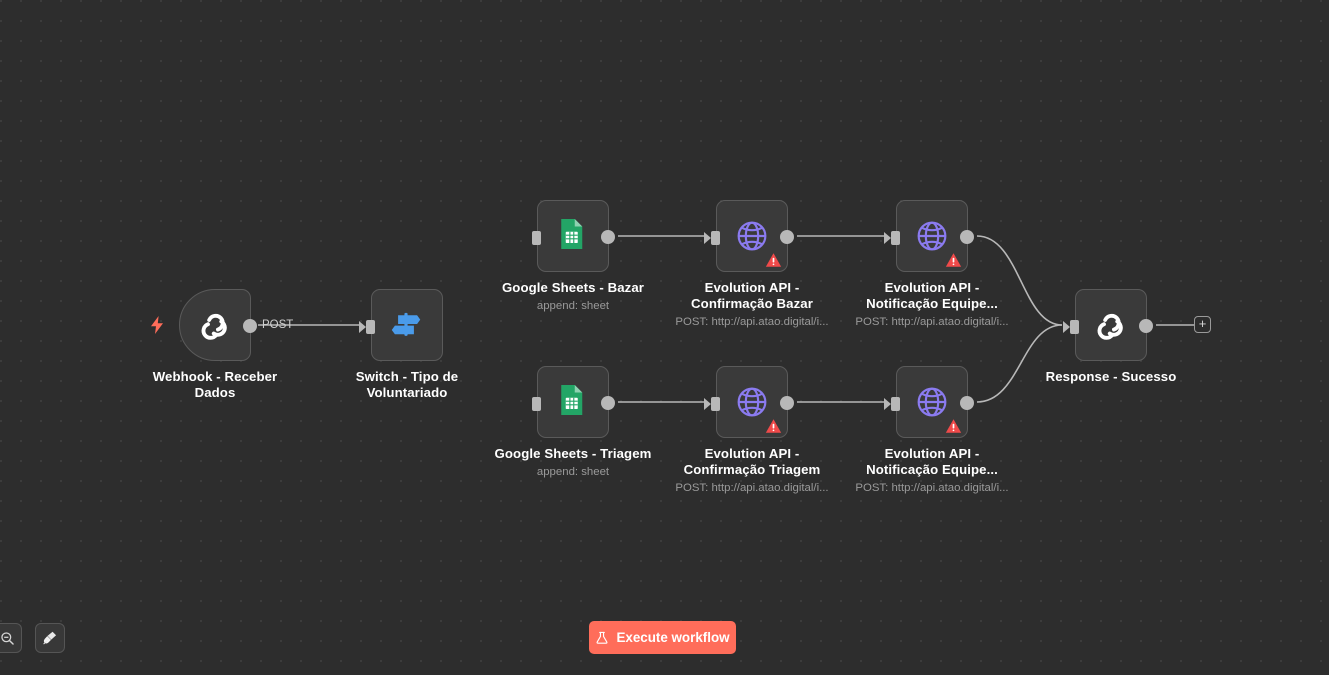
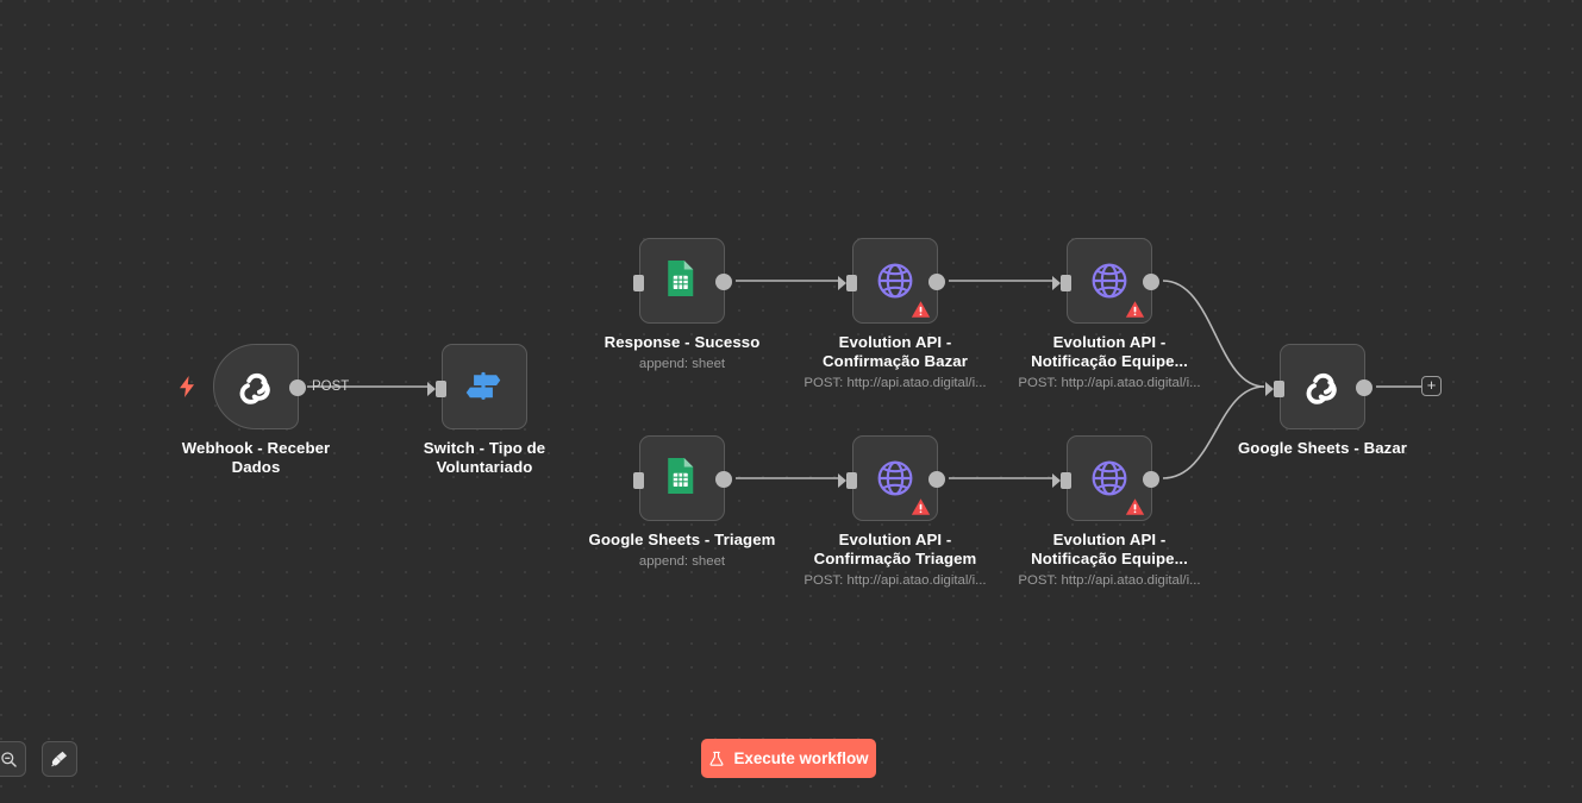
  POST
  Webhook - Receber
  Dados
  Switch - Tipo de
  Voluntariado
- Google Sheets - Bazar
+ Response - Sucesso
  append: sheet
  Evolution API -
  Confirmação Bazar
  POST: http://api.atao.digital/i...
  Evolution API -
  Notificação Equipe...
  POST: http://api.atao.digital/i...
  Google Sheets - Triagem
  append: sheet
  Evolution API -
  Confirmação Triagem
  POST: http://api.atao.digital/i...
  Evolution API -
  Notificação Equipe...
  POST: http://api.atao.digital/i...
- Response - Sucesso
+ Google Sheets - Bazar
  +
  Execute workflow
